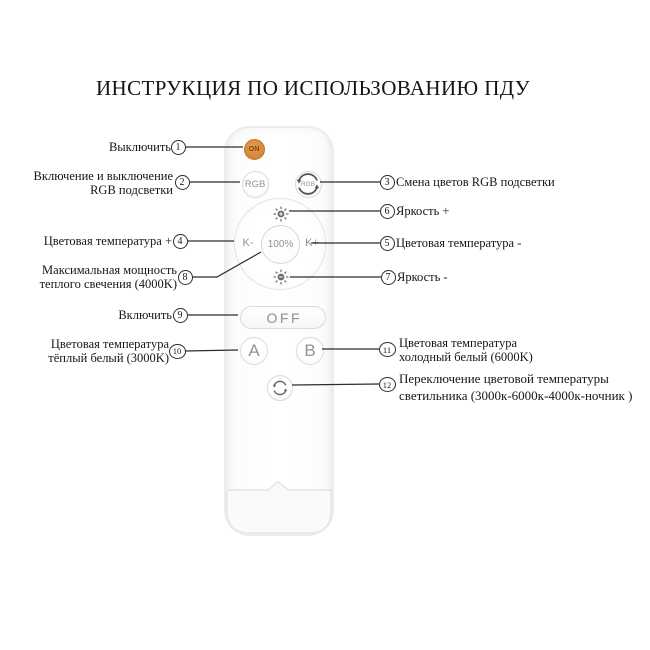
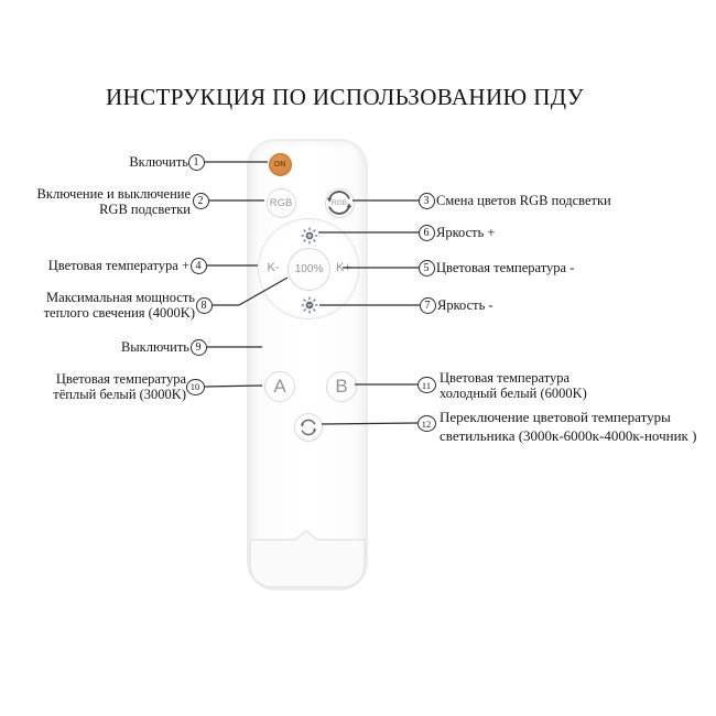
  ИНСТРУКЦИЯ ПО ИСПОЛЬЗОВАНИЮ ПДУ
  RGB
  K-
  100%
- OFF
  A
  B
  1
  2
  3
  4
  5
  6
  7
  8
  9
  10
  11
  12
- Выключить
+ Включить
  Включение и выключение
  RGB подсветки
  Смена цветов RGB подсветки
  Цветовая температура +
  Цветовая температура -
  Яркость +
  Яркость -
  Максимальная мощность
  теплого свечения (4000K)
- Включить
+ Выключить
  Цветовая температура
  тёплый белый (3000K)
  Цветовая температура
  холодный белый (6000K)
  Переключение цветовой температуры
  светильника (3000к-6000к-4000к-ночник )
